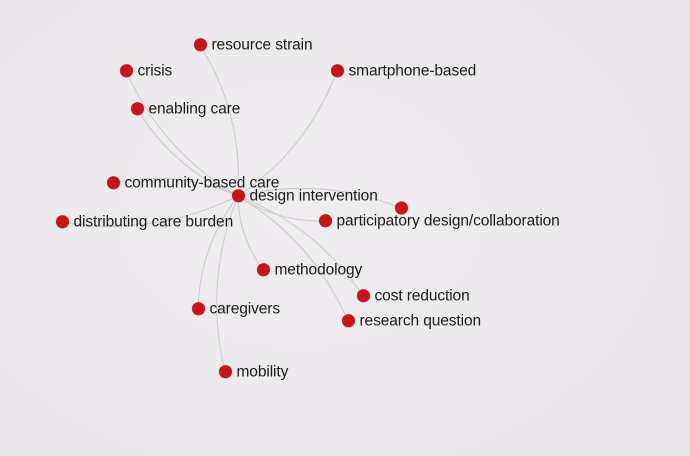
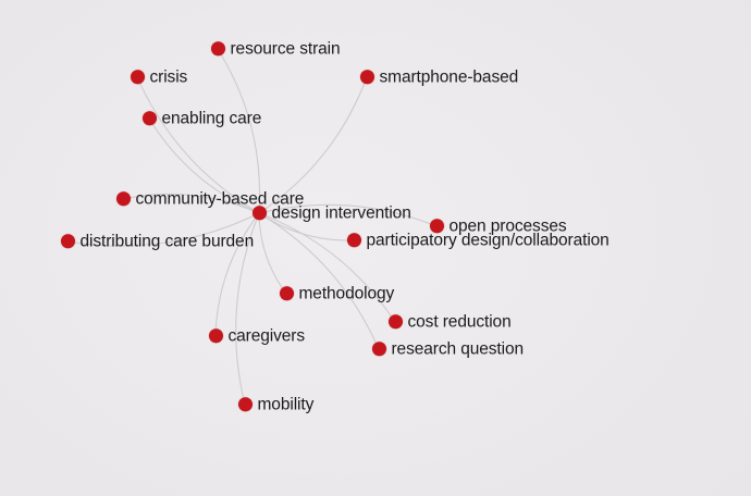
  resource strain
  crisis
  smartphone-based
  enabling care
  community-based care
  design intervention
+ open processes
  participatory design/collaboration
  distributing care burden
  methodology
  cost reduction
  caregivers
  research question
  mobility
